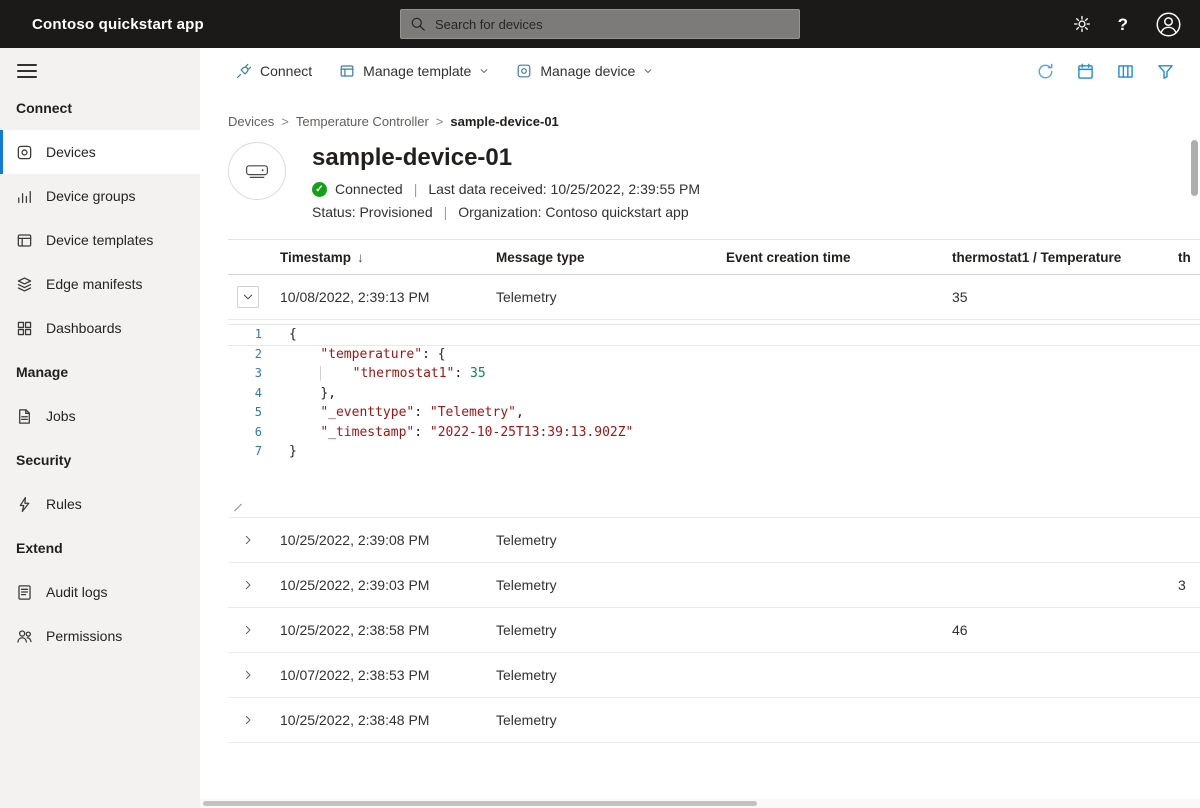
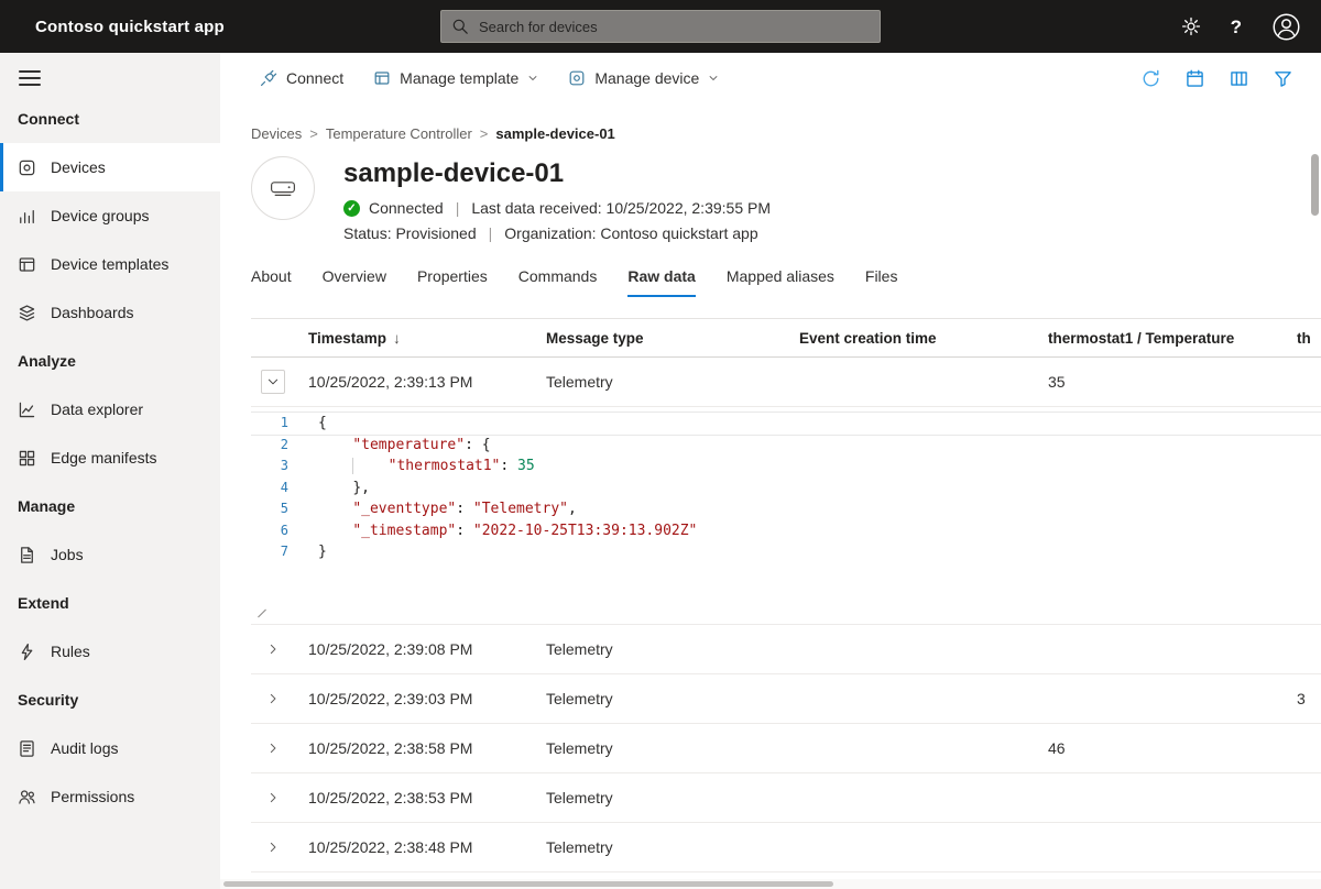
  Contoso quickstart app
  Search for devices
  ?
  Connect
  Devices
  Device groups
  Device templates
- Edge manifests
+ Dashboards
+ Analyze
+ Data explorer
- Dashboards
+ Edge manifests
  Manage
  Jobs
- Security
+ Extend
  Rules
- Extend
+ Security
  Audit logs
  Permissions
  Connect
  Manage template
  Manage device
  Devices
  >
  Temperature Controller
  >
  sample-device-01
  sample-device-01
  ✓
  Connected
  |
  Last data received: 10/25/2022, 2:39:55 PM
  Status: Provisioned
  |
  Organization: Contoso quickstart app
+ About
+ Overview
+ Properties
+ Commands
+ Raw data
+ Mapped aliases
+ Files
  Timestamp
  ↓
  Message type
  Event creation time
  thermostat1 / Temperature
  th
- 10/08/2022, 2:39:13 PM
+ 10/25/2022, 2:39:13 PM
  Telemetry
  35
  1
  {
  2
  "temperature": {
  3
  "thermostat1": 35
  4
  },
  5
  "_eventtype": "Telemetry",
  6
  "_timestamp": "2022-10-25T13:39:13.902Z"
  7
  }
  10/25/2022, 2:39:08 PM
  Telemetry
  10/25/2022, 2:39:03 PM
  Telemetry
  3
  10/25/2022, 2:38:58 PM
  Telemetry
  46
- 10/07/2022, 2:38:53 PM
+ 10/25/2022, 2:38:53 PM
  Telemetry
  10/25/2022, 2:38:48 PM
  Telemetry
